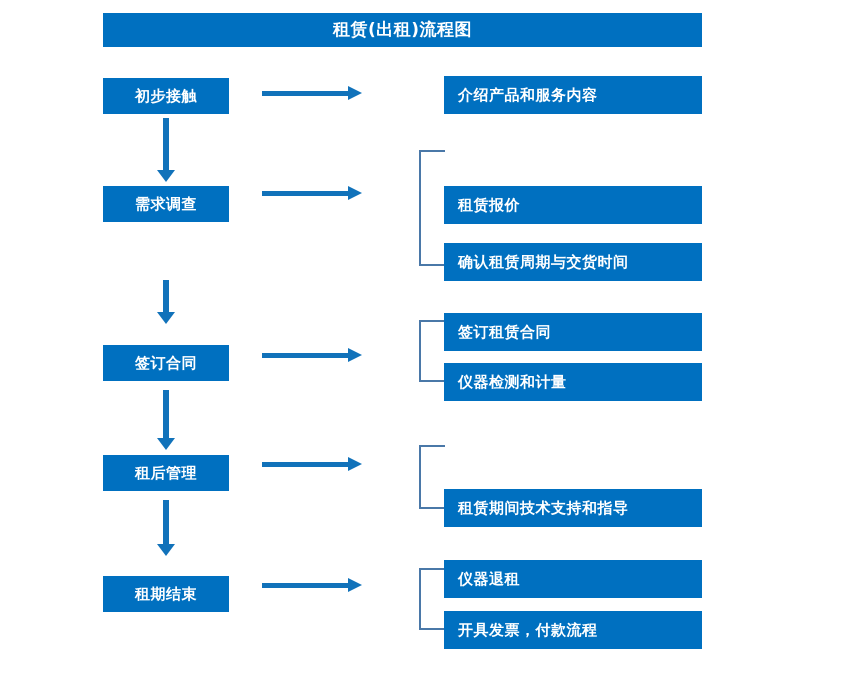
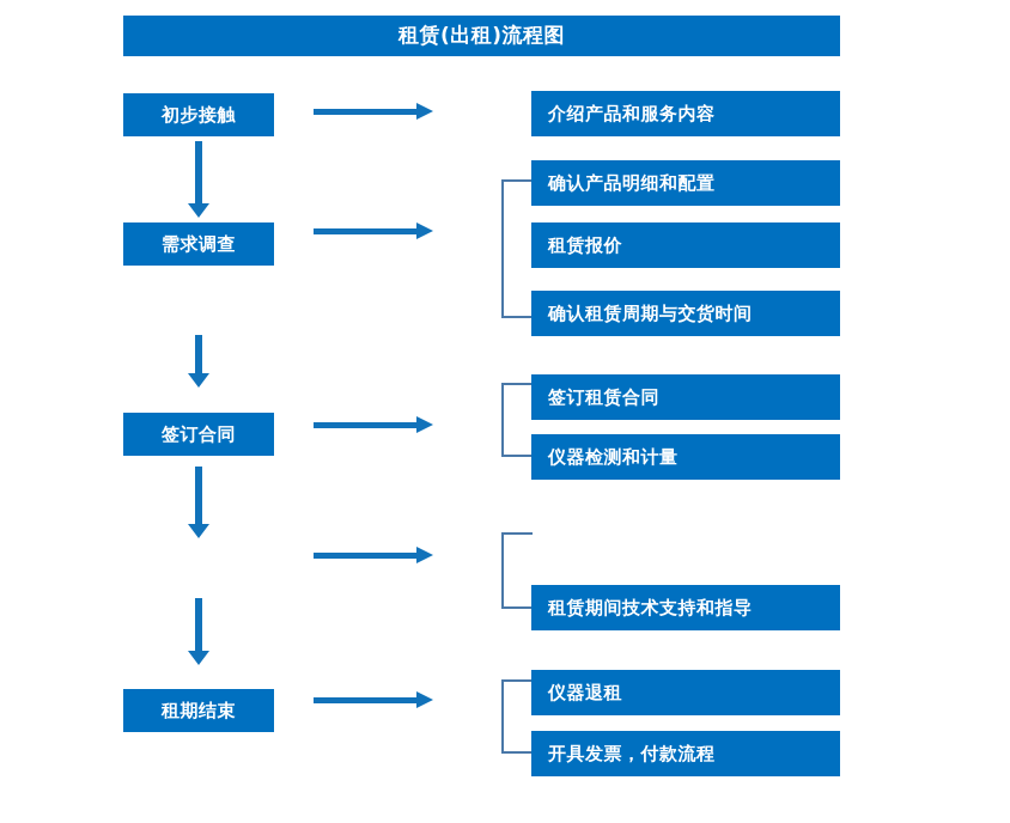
  租赁(出租)流程图
  初步接触
  介绍产品和服务内容
  需求调查
+ 确认产品明细和配置
  租赁报价
  确认租赁周期与交货时间
  签订合同
  签订租赁合同
  仪器检测和计量
- 租后管理
  租赁期间技术支持和指导
  租期结束
  仪器退租
  开具发票，付款流程
